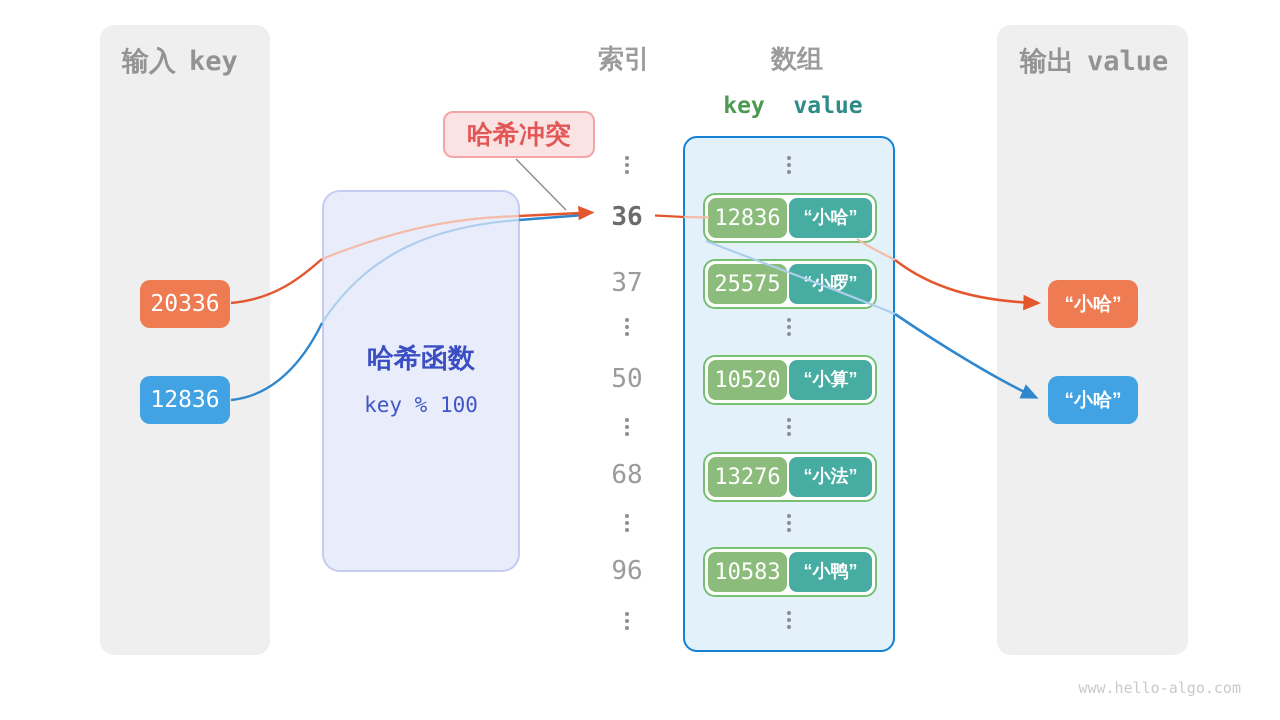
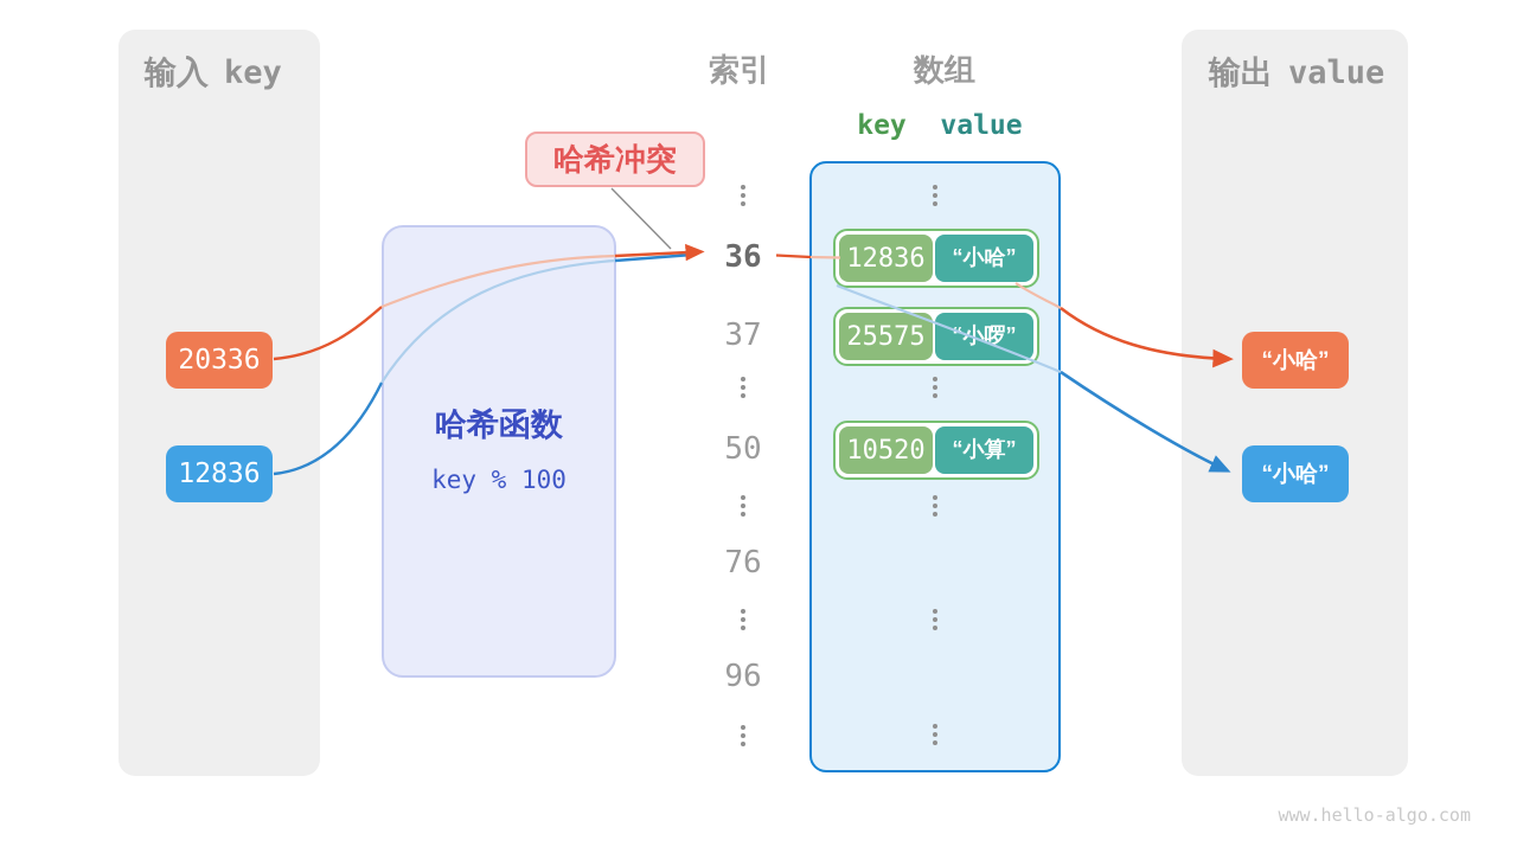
  输入
  key
  20336
  12836
  哈希函数
  key % 100
  哈希冲突
  索引
  数组
  key
  value
  36
  37
  50
- 68
+ 76
  96
  12836
  “小哈”
  25575
  “小啰”
  10520
  “小算”
- 13276
- “小法”
- 10583
- “小鸭”
  输出
  value
  “小哈”
  “小哈”
  www.hello-algo.com
